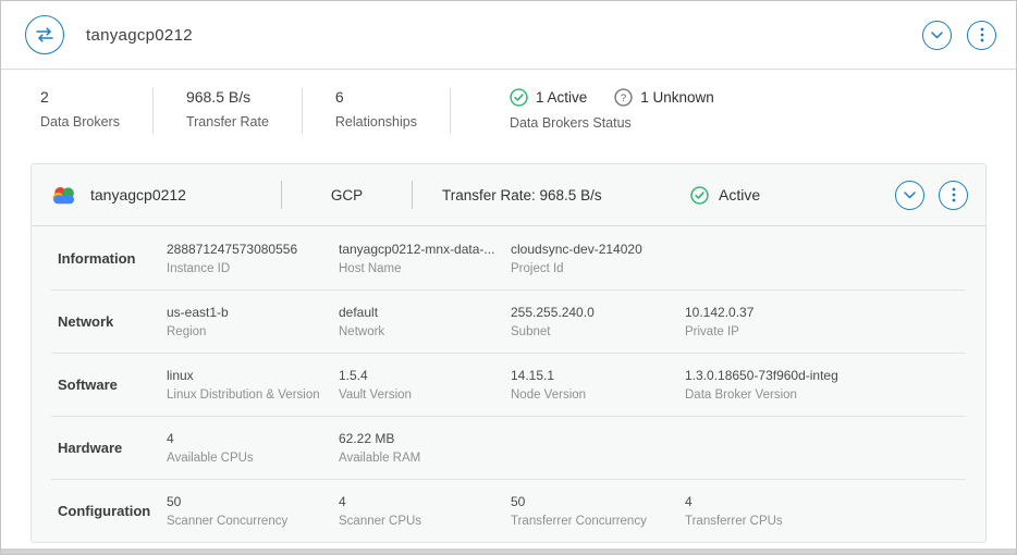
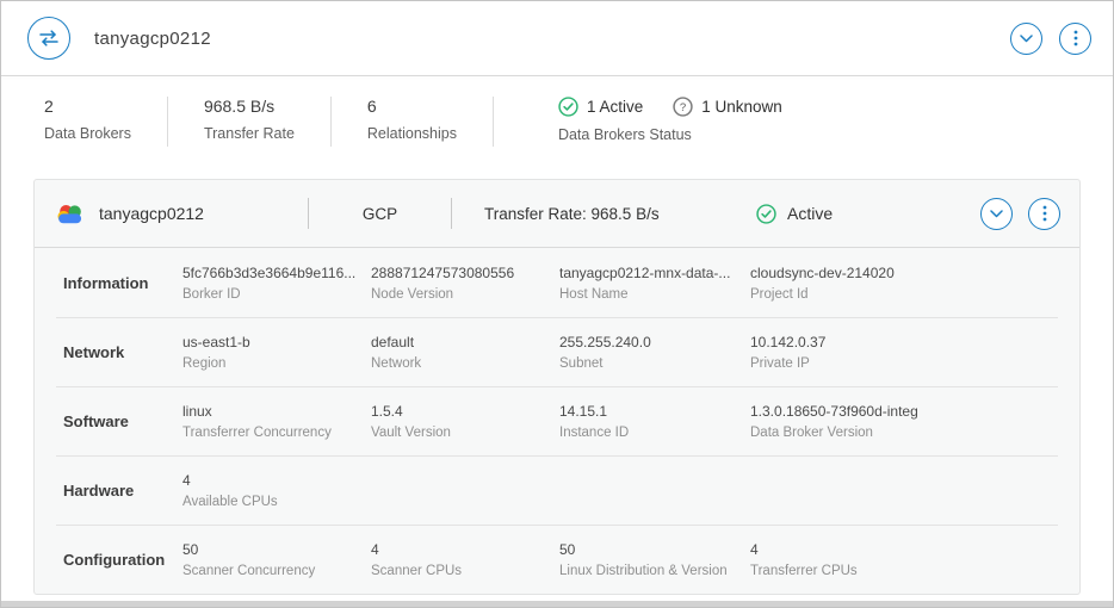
  tanyagcp0212
  2
  Data Brokers
  968.5 B/s
  Transfer Rate
  6
  Relationships
  1 Active
  ?
  1 Unknown
  Data Brokers Status
  tanyagcp0212
  GCP
  Transfer Rate: 968.5 B/s
  Active
  Information
+ 5fc766b3d3e3664b9e116...
+ Borker ID
  288871247573080556
- Instance ID
+ Node Version
  tanyagcp0212-mnx-data-...
  Host Name
  cloudsync-dev-214020
  Project Id
  Network
  us-east1-b
  Region
  default
  Network
  255.255.240.0
  Subnet
  10.142.0.37
  Private IP
  Software
  linux
- Linux Distribution & Version
+ Transferrer Concurrency
  1.5.4
  Vault Version
  14.15.1
- Node Version
+ Instance ID
  1.3.0.18650-73f960d-integ
  Data Broker Version
  Hardware
  4
  Available CPUs
- 62.22 MB
- Available RAM
  Configuration
  50
  Scanner Concurrency
  4
  Scanner CPUs
  50
- Transferrer Concurrency
+ Linux Distribution & Version
  4
  Transferrer CPUs
